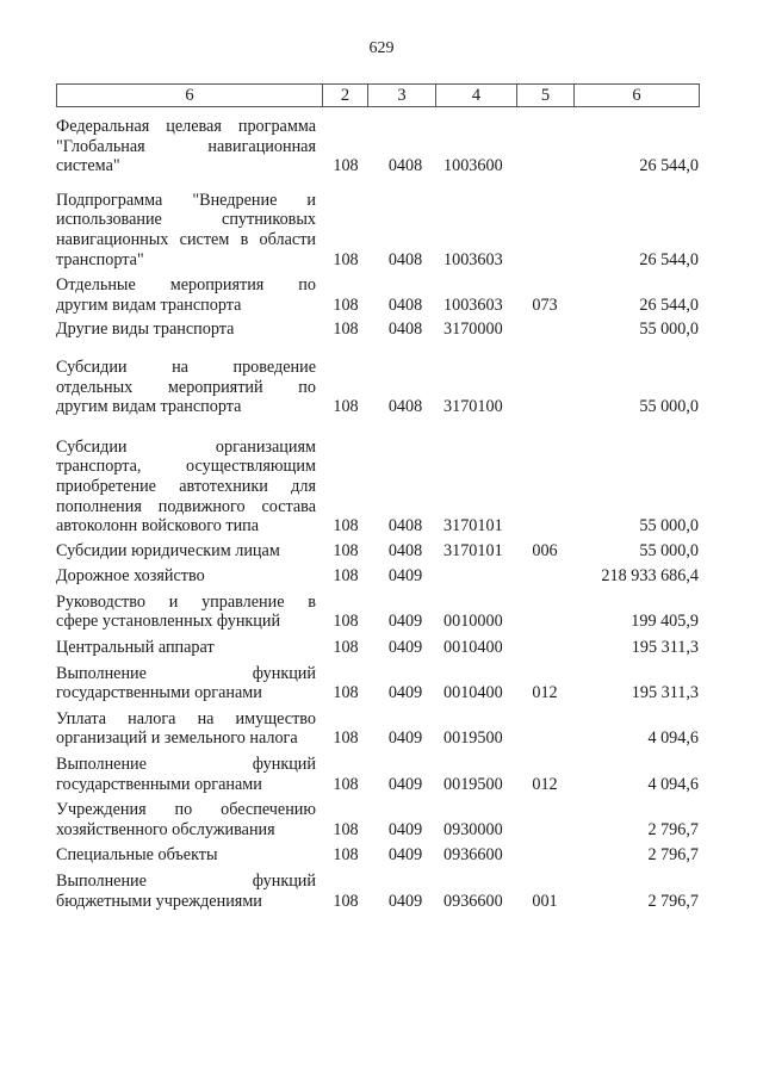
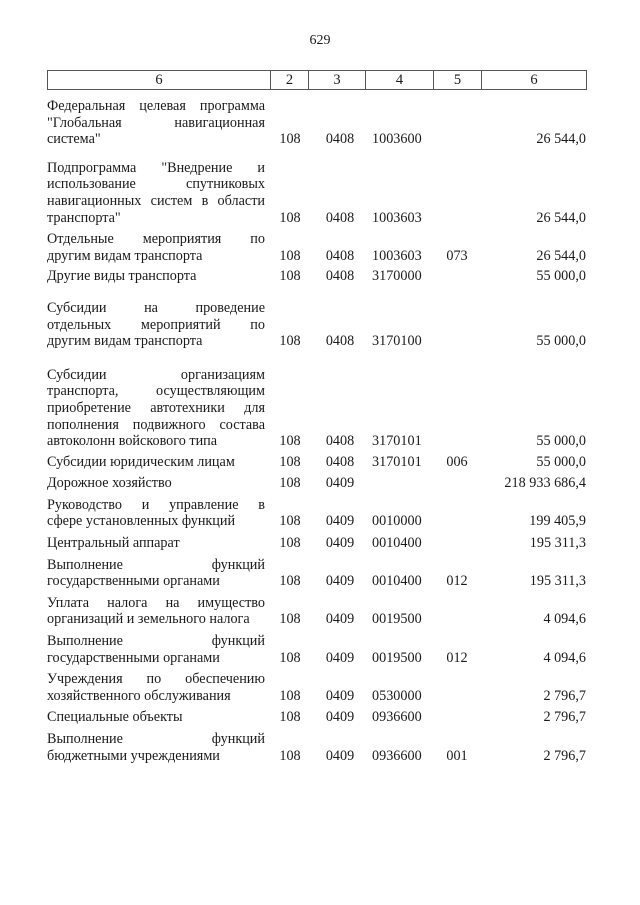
  629
  6	2	3	4	5	6
  Федеральная целевая программа
  "Глобальная навигационная
  система"
  108
  0408
  1003600
  26 544,0
  Подпрограмма "Внедрение и
  использование спутниковых
  навигационных систем в области
  транспорта"
  108
  0408
  1003603
  26 544,0
  Отдельные мероприятия по
  другим видам транспорта
  108
  0408
  1003603
  073
  26 544,0
  Другие виды транспорта
  108
  0408
  3170000
  55 000,0
  Субсидии на проведение
  отдельных мероприятий по
  другим видам транспорта
  108
  0408
  3170100
  55 000,0
  Субсидии организациям
  транспорта, осуществляющим
  приобретение автотехники для
  пополнения подвижного состава
  автоколонн войскового типа
  108
  0408
  3170101
  55 000,0
  Субсидии юридическим лицам
  108
  0408
  3170101
  006
  55 000,0
  Дорожное хозяйство
  108
  0409
  218 933 686,4
  Руководство и управление в
  сфере установленных функций
  108
  0409
  0010000
  199 405,9
  Центральный аппарат
  108
  0409
  0010400
  195 311,3
  Выполнение функций
  государственными органами
  108
  0409
  0010400
  012
  195 311,3
  Уплата налога на имущество
  организаций и земельного налога
  108
  0409
  0019500
  4 094,6
  Выполнение функций
  государственными органами
  108
  0409
  0019500
  012
  4 094,6
  Учреждения по обеспечению
  хозяйственного обслуживания
  108
  0409
- 0930000
+ 0530000
  2 796,7
  Специальные объекты
  108
  0409
  0936600
  2 796,7
  Выполнение функций
  бюджетными учреждениями
  108
  0409
  0936600
  001
  2 796,7
